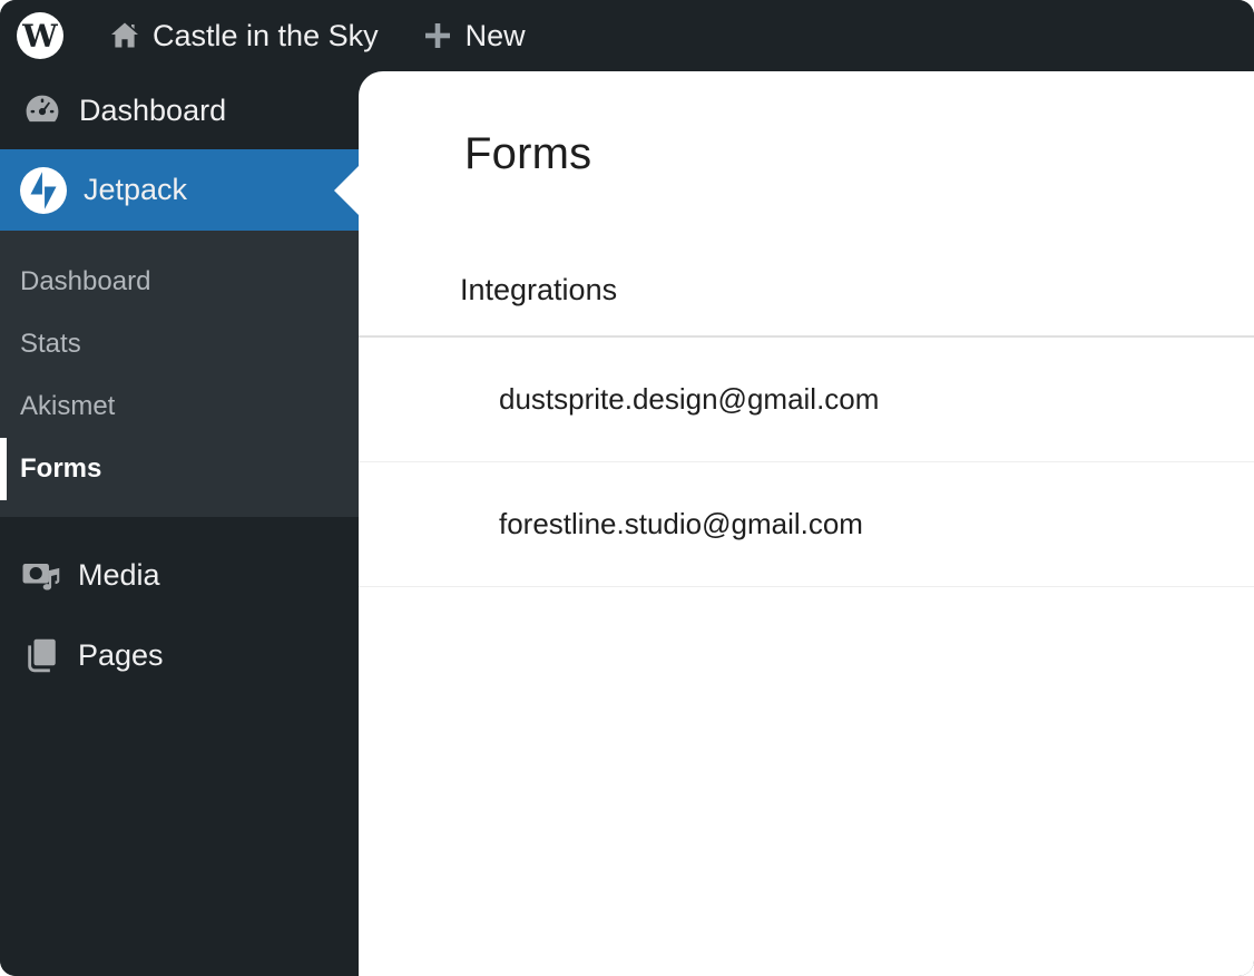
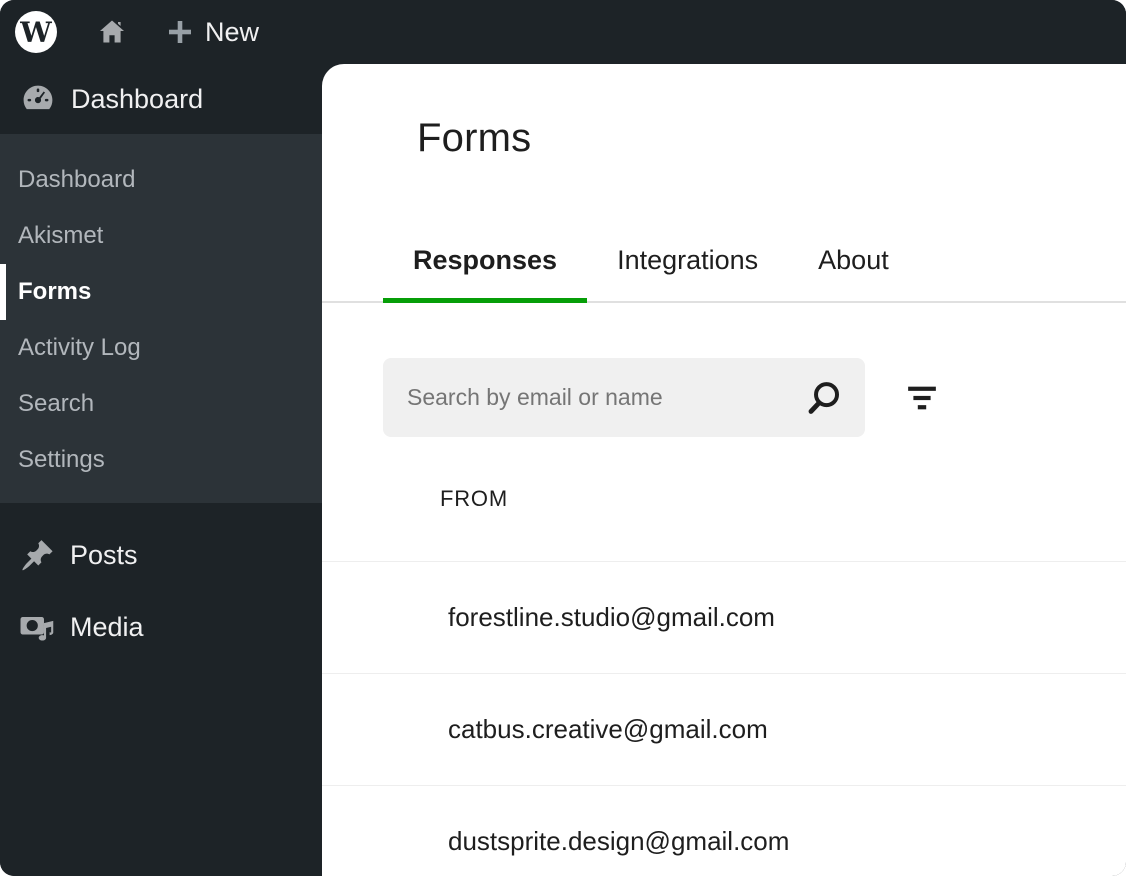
  W
- Castle in the Sky
  New
  Dashboard
- Jetpack
  Dashboard
- Stats
  Akismet
  Forms
+ Activity Log
+ Search
+ Settings
+ Posts
  Media
- Pages
  Forms
+ Responses
  Integrations
+ About
+ Search by email or name
+ FROM
- dustsprite.design@gmail.com
+ forestline.studio@gmail.com
+ catbus.creative@gmail.com
- forestline.studio@gmail.com
+ dustsprite.design@gmail.com
